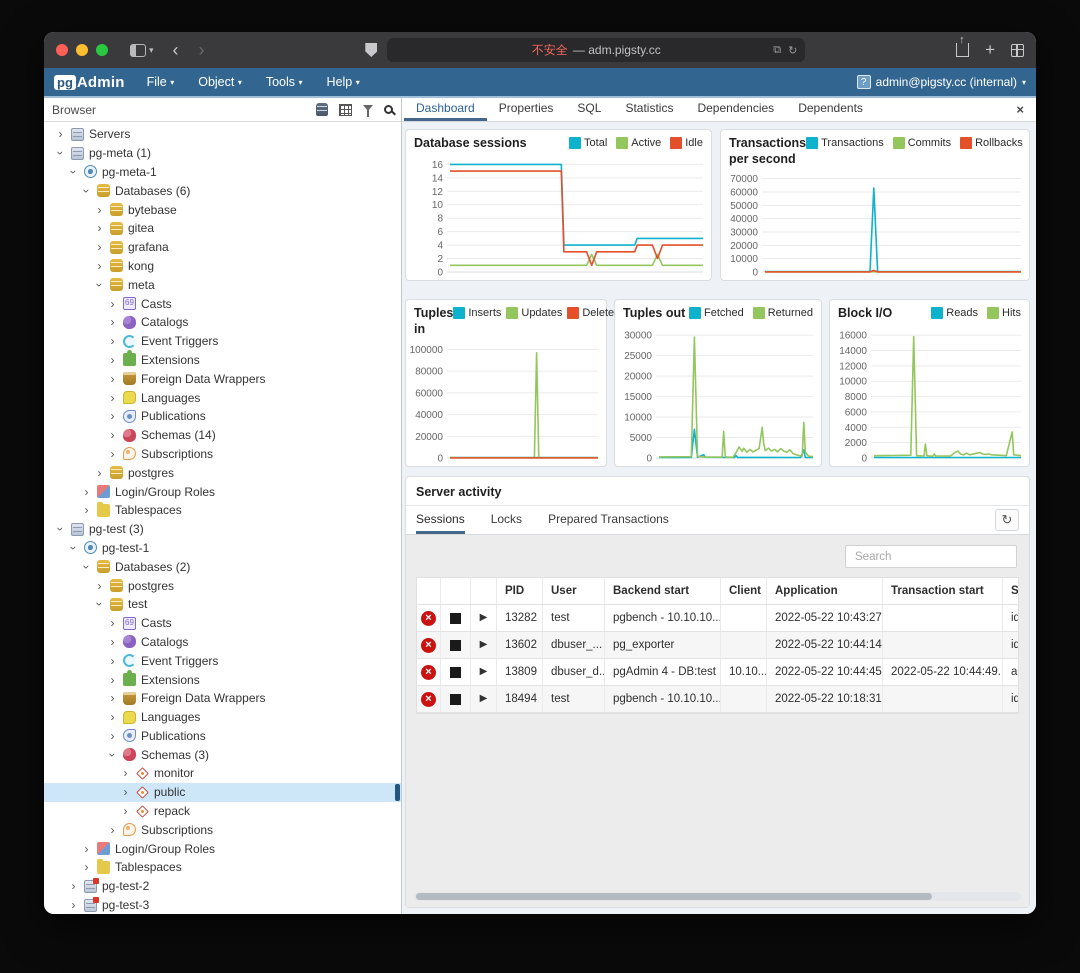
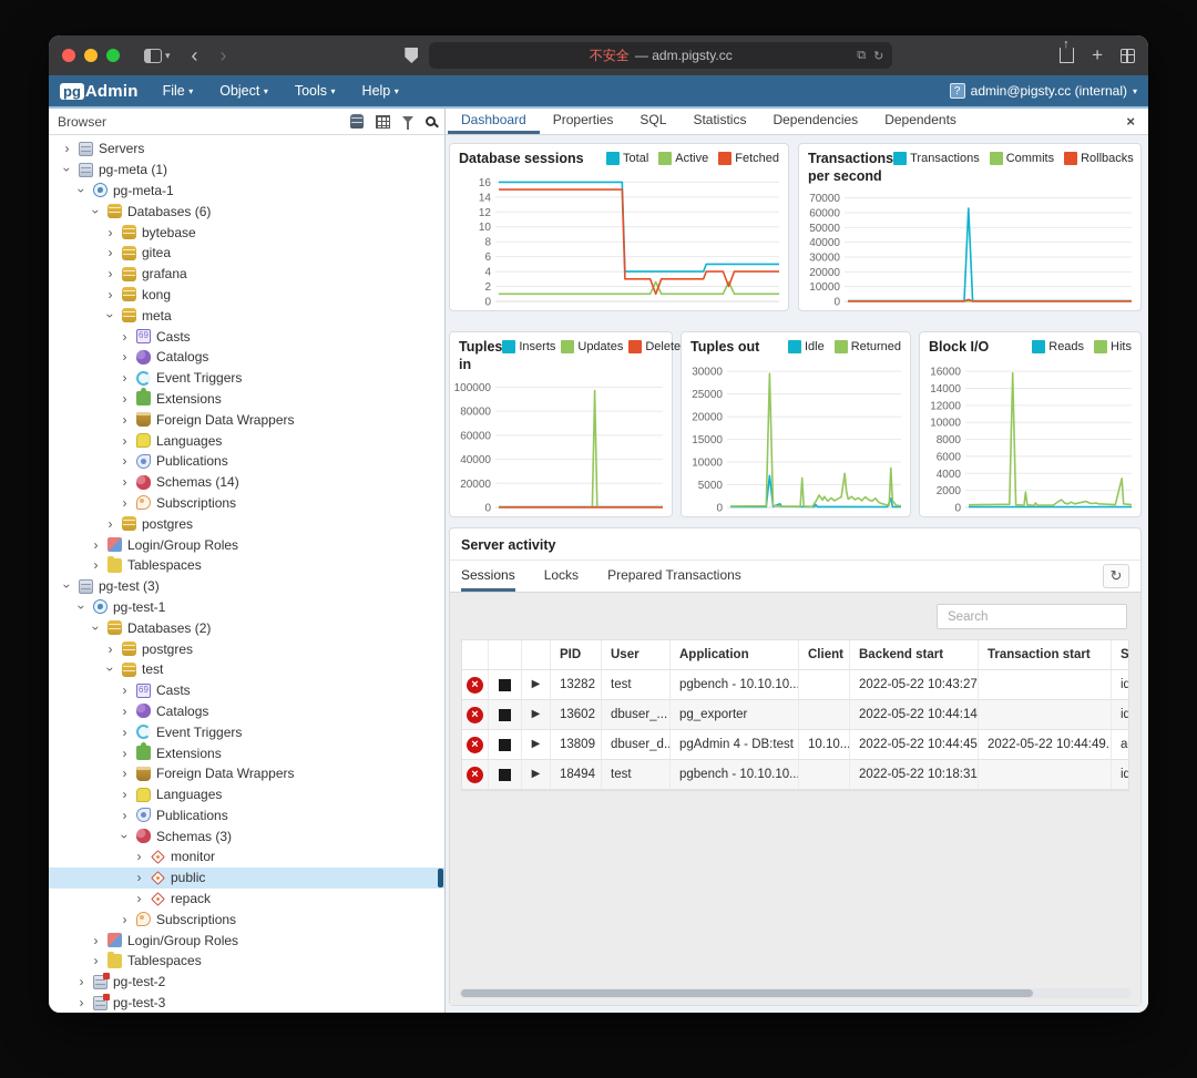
  ▾
  ‹
  ›
  不安全
  —
  adm.pigsty.cc
  ⧉
  ↻
  +
  pg
  Admin
  File ▾ Object ▾ Tools ▾ Help ▾
  ?
  admin@pigsty.cc (internal)
  ▾
  Browser
  ›
  Servers
  pg-meta (1)
  pg-meta-1
  Databases (6)
  ›
  bytebase
  ›
  gitea
  ›
  grafana
  ›
  kong
  meta
  ›
  Casts
  ›
  Catalogs
  ›
  Event Triggers
  ›
  Extensions
  ›
  Foreign Data Wrappers
  ›
  Languages
  ›
  Publications
  ›
  Schemas (14)
  ›
  Subscriptions
  ›
  postgres
  ›
  Login/Group Roles
  ›
  Tablespaces
  pg-test (3)
  pg-test-1
  Databases (2)
  ›
  postgres
  test
  ›
  Casts
  ›
  Catalogs
  ›
  Event Triggers
  ›
  Extensions
  ›
  Foreign Data Wrappers
  ›
  Languages
  ›
  Publications
  Schemas (3)
  ›
  monitor
  ›
  public
  ›
  repack
  ›
  Subscriptions
  ›
  Login/Group Roles
  ›
  Tablespaces
  ›
  pg-test-2
  ›
  pg-test-3
  Dashboard
  Properties
  SQL
  Statistics
  Dependencies
  Dependents
  ×
  Database sessions
  Total
  Active
- Idle
+ Fetched
  0
  2
  4
  6
  8
  10
  12
  14
  16
  Transactions per second
  Transactions
  Commits
  Rollbacks
  0
  10000
  20000
  30000
  40000
  50000
  60000
  70000
  Tuples in
  Inserts
  Updates
  Delete
  0
  20000
  40000
  60000
  80000
  100000
  Tuples out
- Fetched
+ Idle
  Returned
  0
  5000
  10000
  15000
  20000
  25000
  30000
  Block I/O
  Reads
  Hits
  0
  2000
  4000
  6000
  8000
  10000
  12000
  14000
  16000
  Server activity
  Sessions
  Locks
  Prepared Transactions
  ↻
  Search
  PID
  User
- Backend start
+ Application
  Client
- Application
+ Backend start
  Transaction start
  ×
  ▶
  13282
  test
  pgbench - 10.10.10...
  2022-05-22 10:43:27
  ×
  ▶
  13602
  dbuser_...
  pg_exporter
  2022-05-22 10:44:14
  ×
  ▶
  13809
  dbuser_d..
  pgAdmin 4 - DB:test
  10.10...
  2022-05-22 10:44:45
  2022-05-22 10:44:49..
  ×
  ▶
  18494
  test
  pgbench - 10.10.10...
  2022-05-22 10:18:31
